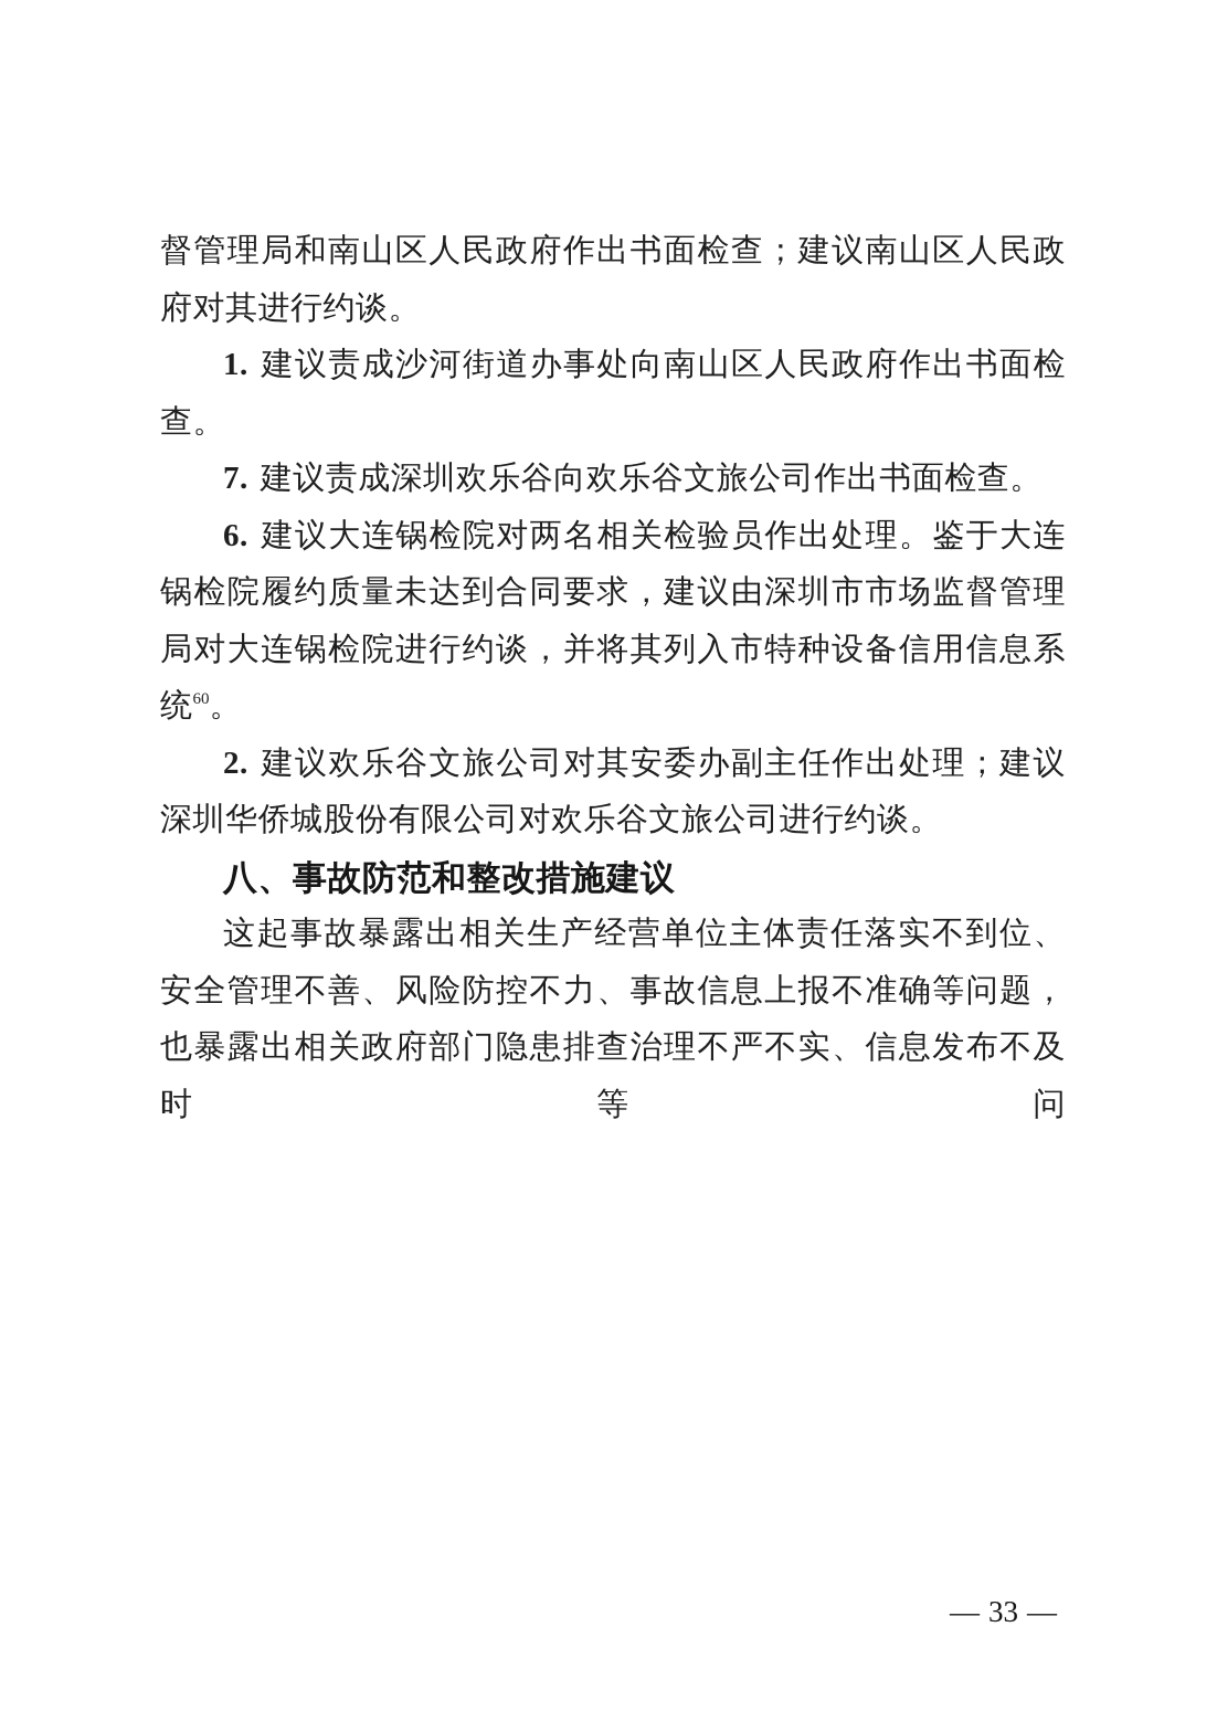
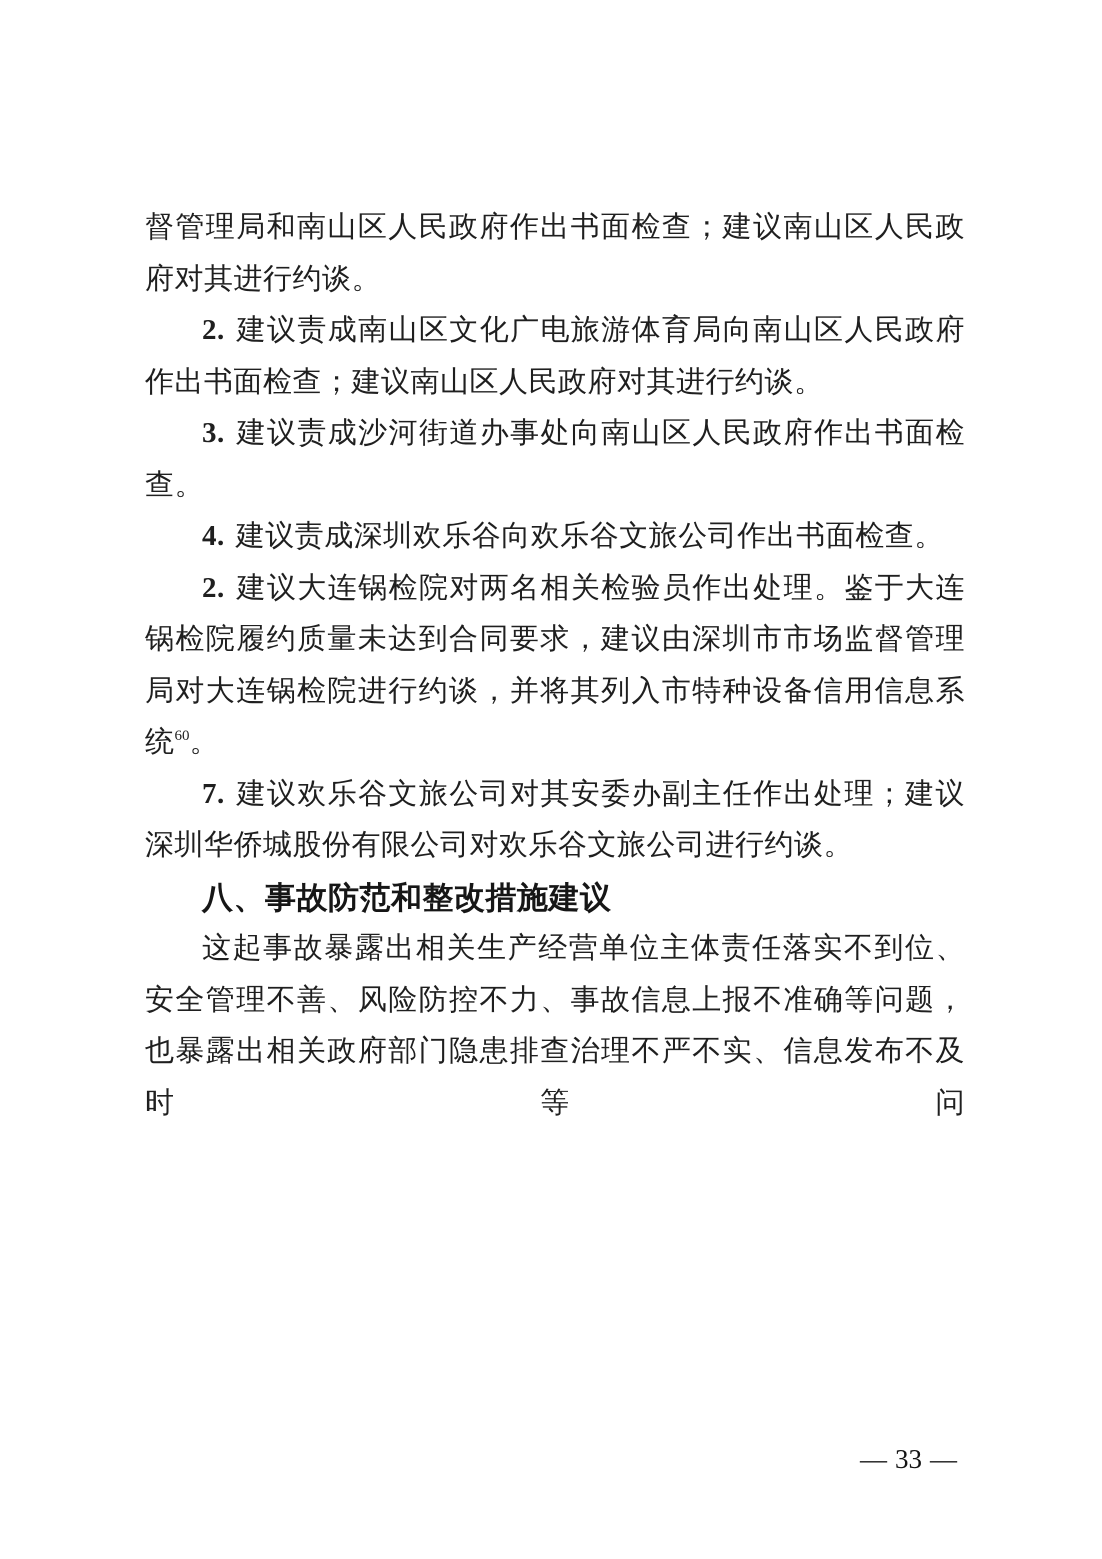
  督管理局和南山区人民政府作出书面检查；建议南山区人民政府对其进行约谈。
+ 2. 建议责成南山区文化广电旅游体育局向南山区人民政府作出书面检查；建议南山区人民政府对其进行约谈。
- 1. 建议责成沙河街道办事处向南山区人民政府作出书面检查。
+ 3. 建议责成沙河街道办事处向南山区人民政府作出书面检查。
- 7. 建议责成深圳欢乐谷向欢乐谷文旅公司作出书面检查。
+ 4. 建议责成深圳欢乐谷向欢乐谷文旅公司作出书面检查。
- 6. 建议大连锅检院对两名相关检验员作出处理。鉴于大连锅检院履约质量未达到合同要求，建议由深圳市市场监督管理局对大连锅检院进行约谈，并将其列入市特种设备信用信息系统60。
+ 2. 建议大连锅检院对两名相关检验员作出处理。鉴于大连锅检院履约质量未达到合同要求，建议由深圳市市场监督管理局对大连锅检院进行约谈，并将其列入市特种设备信用信息系统60。
- 2. 建议欢乐谷文旅公司对其安委办副主任作出处理；建议深圳华侨城股份有限公司对欢乐谷文旅公司进行约谈。
+ 7. 建议欢乐谷文旅公司对其安委办副主任作出处理；建议深圳华侨城股份有限公司对欢乐谷文旅公司进行约谈。
  八、事故防范和整改措施建议
  这起事故暴露出相关生产经营单位主体责任落实不到位、安全管理不善、风险防控不力、事故信息上报不准确等问题，也暴露出相关政府部门隐患排查治理不严不实、信息发布不及时等问
  — 33 —
